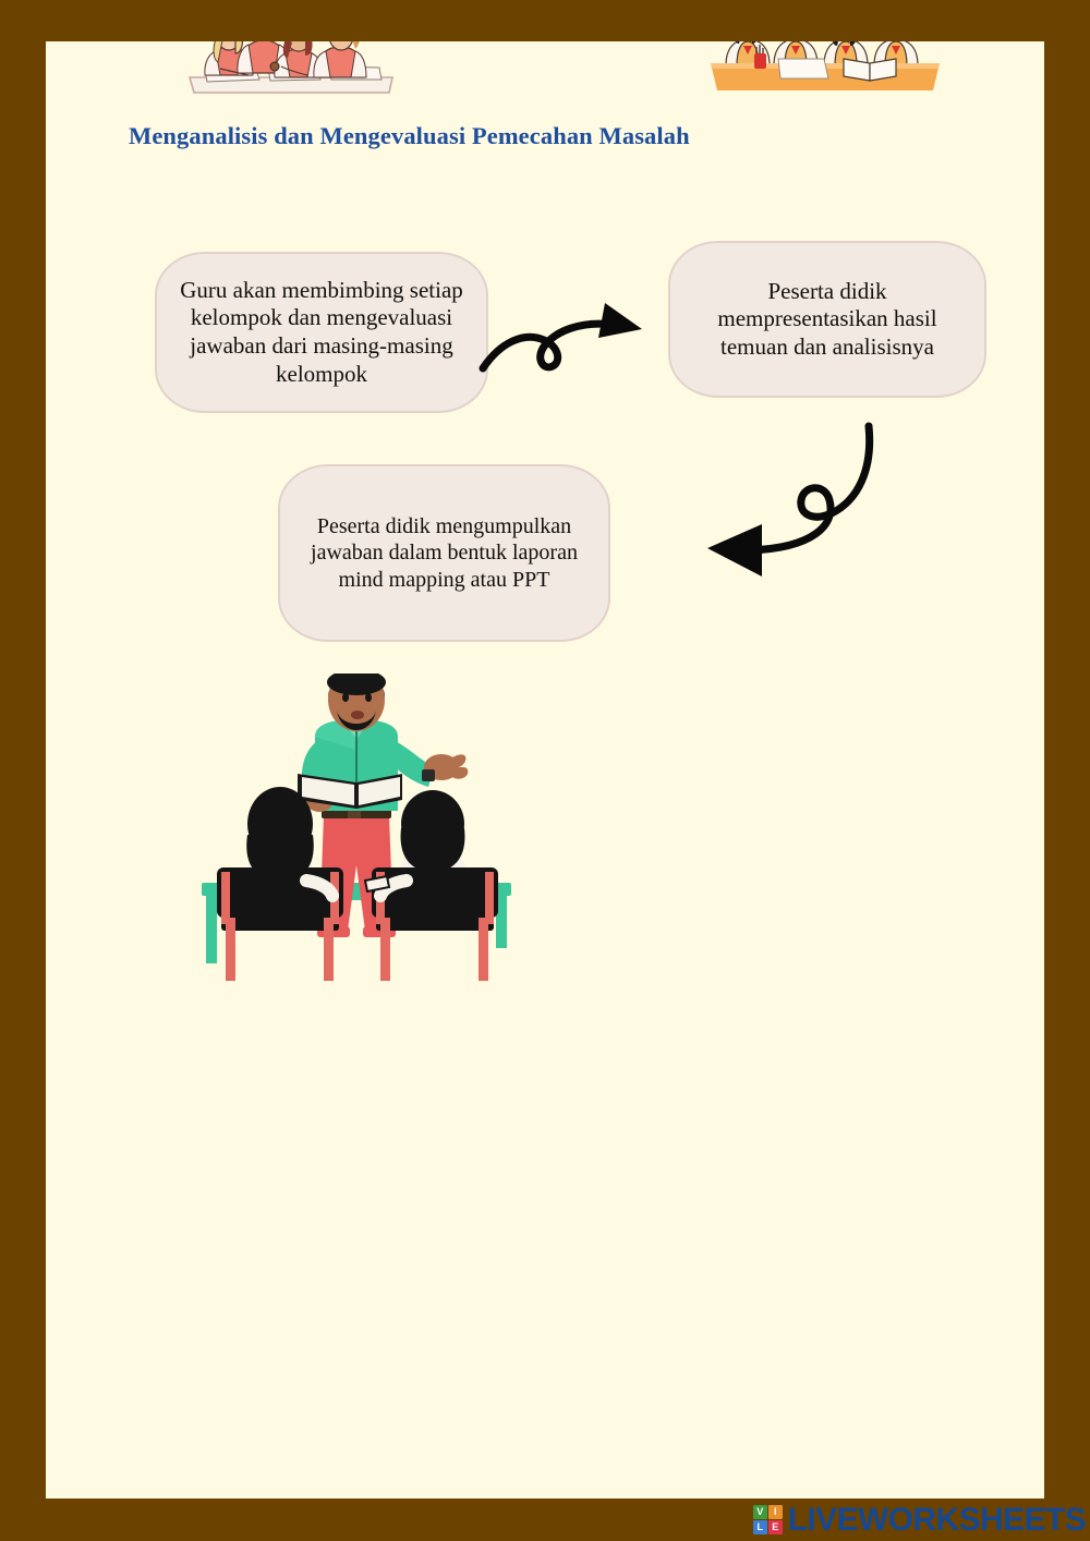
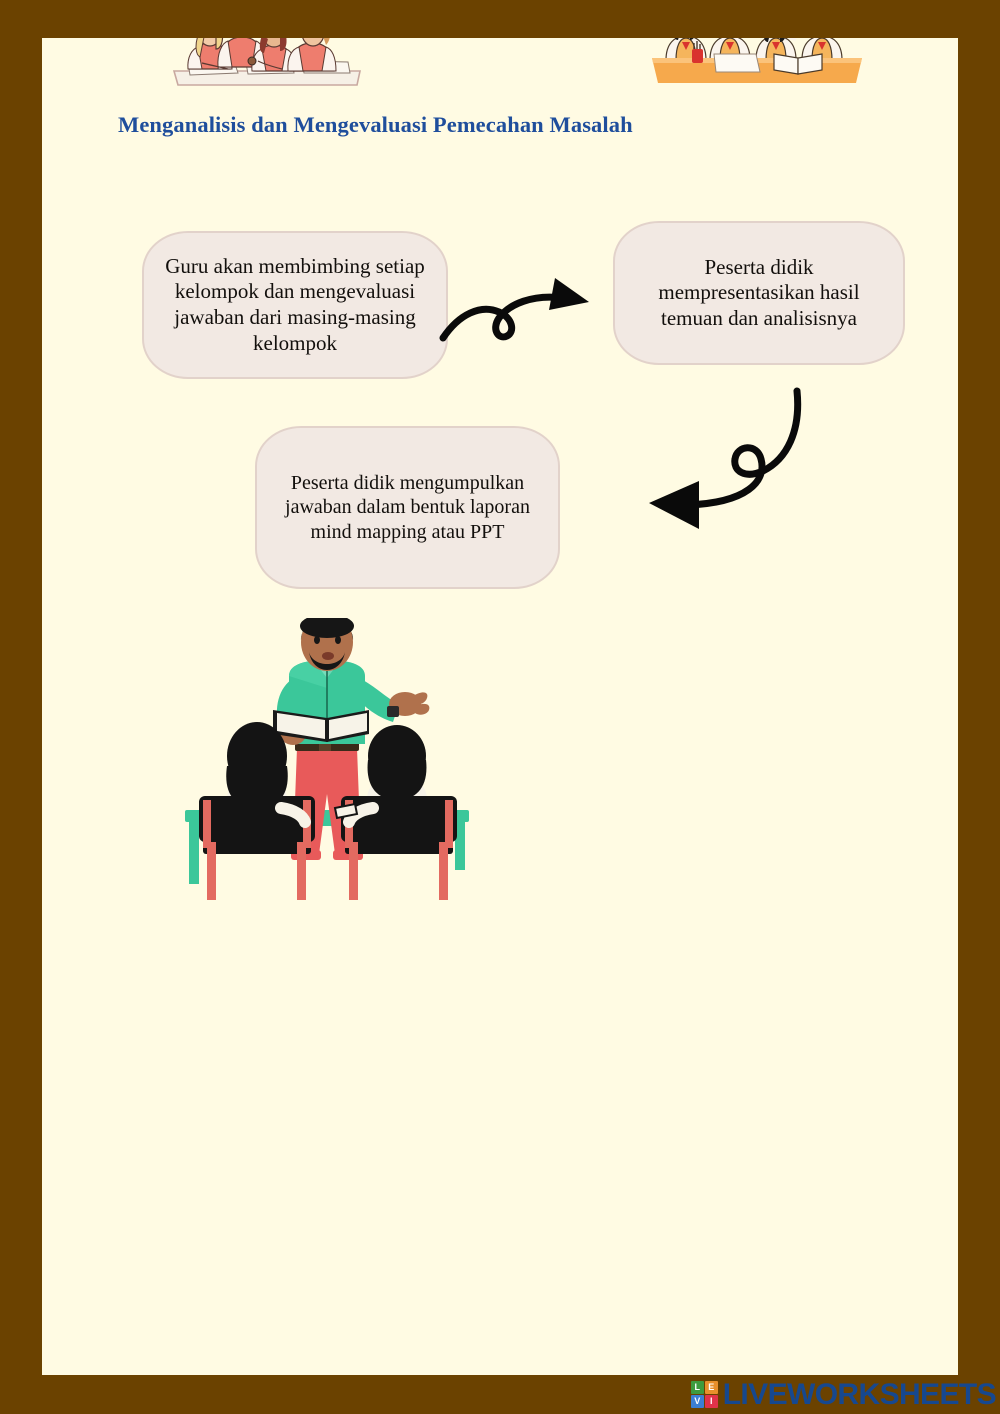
  Menganalisis dan Mengevaluasi Pemecahan Masalah
  Guru akan membimbing setiap kelompok dan mengevaluasi jawaban dari masing-masing kelompok
  Peserta didik mempresentasikan hasil temuan dan analisisnya
  Peserta didik mengumpulkan jawaban dalam bentuk laporan mind mapping atau PPT
- V
+ L
- I
+ E
- L
+ V
- E
+ I
  LIVEWORKSHEETS
